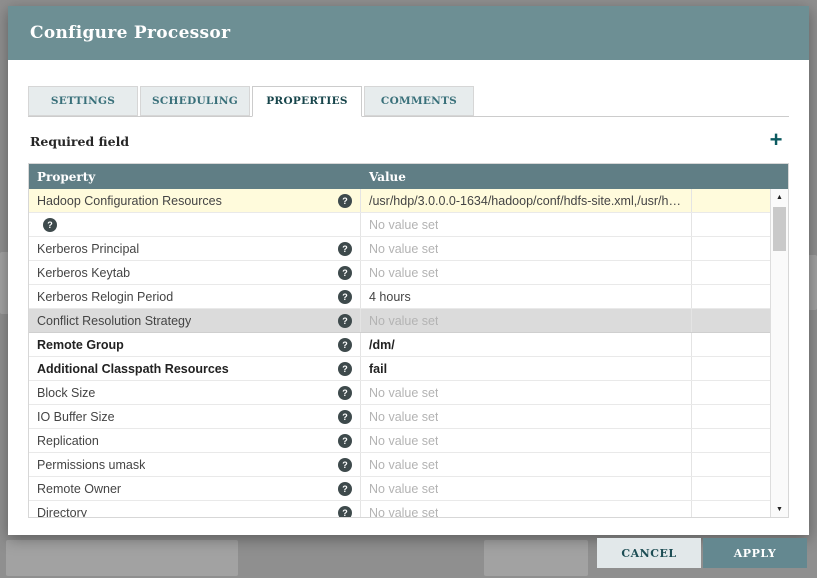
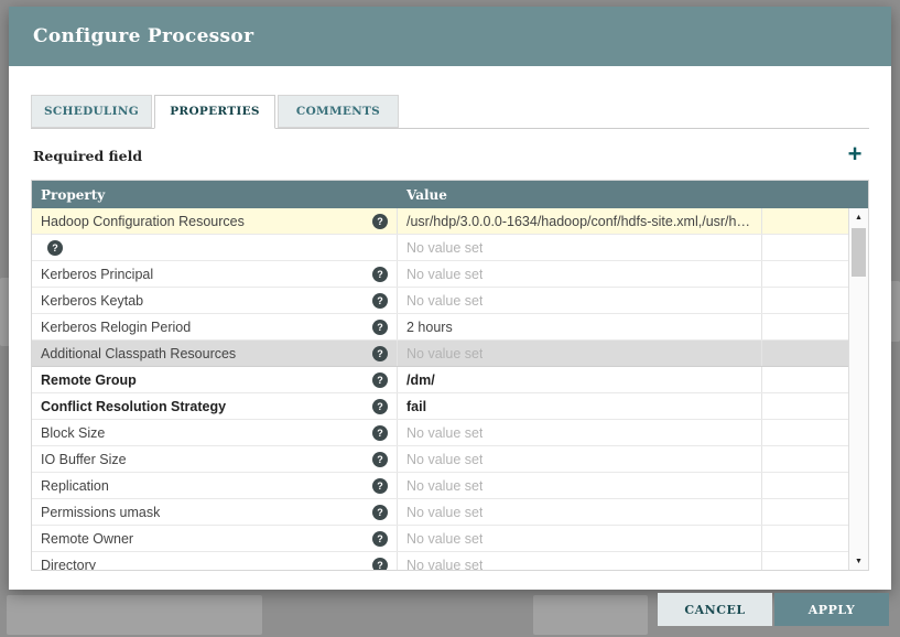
  Configure Processor
- SETTINGS
  SCHEDULING
  PROPERTIES
  COMMENTS
  Required field
  +
  Property
  Value
  Hadoop Configuration Resources
  ?
  /usr/hdp/3.0.0.0-1634/hadoop/conf/hdfs-site.xml,/usr/hd..
  ?
  No value set
  Kerberos Principal
  ?
  No value set
  Kerberos Keytab
  ?
  No value set
  Kerberos Relogin Period
  ?
- 4 hours
+ 2 hours
- Conflict Resolution Strategy
+ Additional Classpath Resources
  ?
  No value set
  Remote Group
  ?
  /dm/
- Additional Classpath Resources
+ Conflict Resolution Strategy
  ?
  fail
  Block Size
  ?
  No value set
  IO Buffer Size
  ?
  No value set
  Replication
  ?
  No value set
  Permissions umask
  ?
  No value set
  Remote Owner
  ?
  No value set
  Directory
  ?
  No value set
  CANCEL
  APPLY
